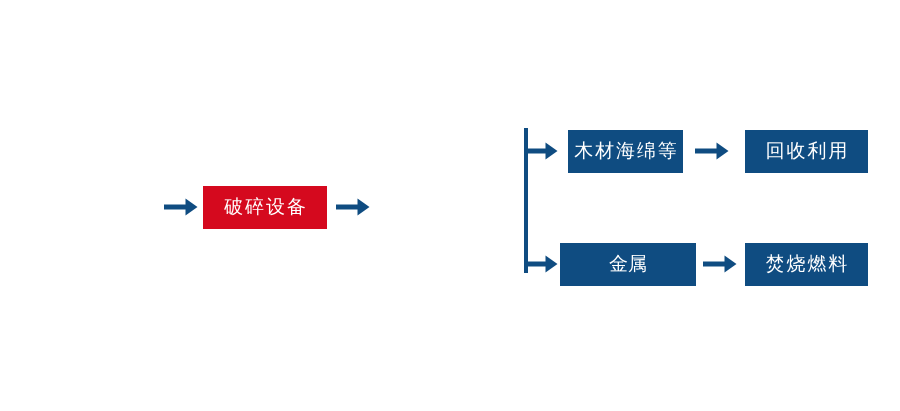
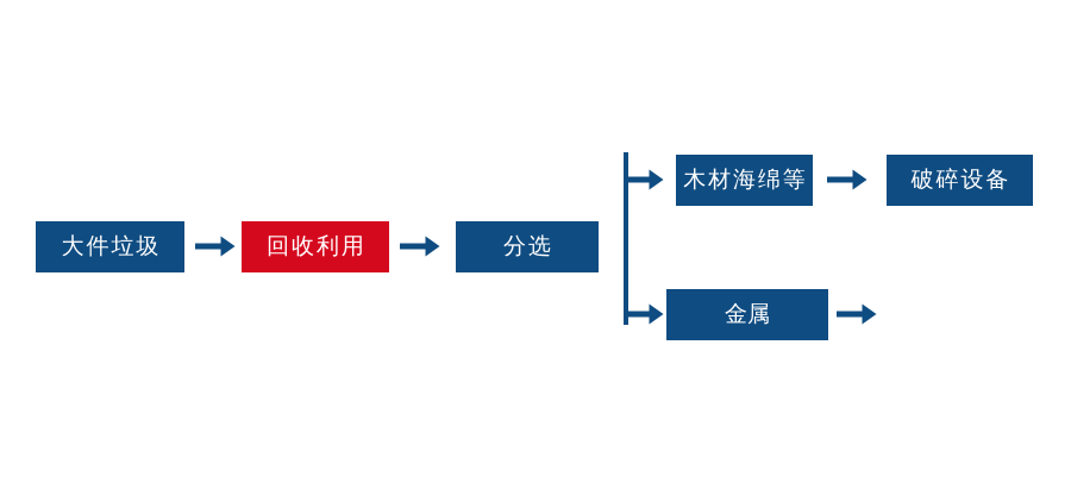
+ 大件垃圾
- 破碎设备
+ 回收利用
+ 分选
  木材海绵等
- 回收利用
+ 破碎设备
  金属
- 焚烧燃料
